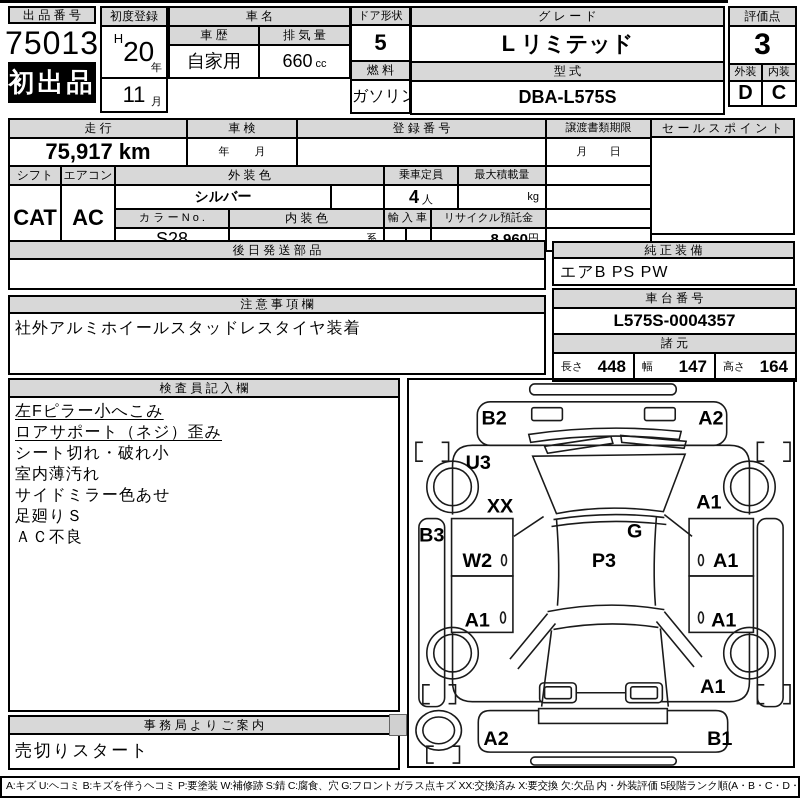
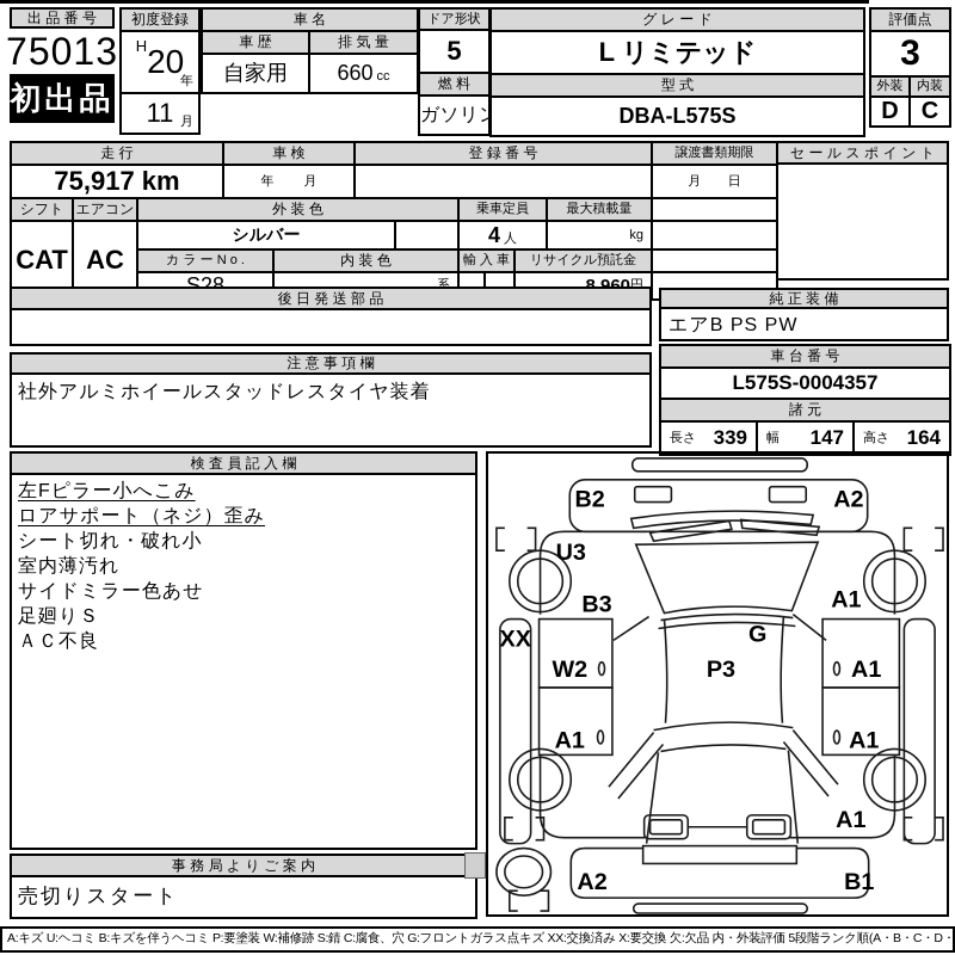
  出 品 番 号
  75013
  初出品
  初度登録
  H20年
  11 月
  車 名
  車 歴	排 気 量
  自家用	660 cc
  ドア形状
  5
  燃 料
  ガソリン
  グ レ ー ド
  L リミテッド
  型 式
  DBA-L575S
  評価点
  3
  外装	内装
  D	C
  走 行	車 検	登 録 番 号	譲渡書類期限
  75,917 km	年 月		月 日
  シフト	エアコン	外 装 色	乗車定員	最大積載量
  CAT	AC	シルバー		4 人	kg
  カ ラ ー N o .	内 装 色	輸 入 車	リサイクル預託金
  セ ー ル ス ポ イ ン ト
  後 日 発 送 部 品
  純 正 装 備
  エアB PS PW
  注 意 事 項 欄
  社外アルミホイールスタッドレスタイヤ装着
  車 台 番 号
  L575S-0004357
  諸 元
- 長さ 448	幅 147	高さ 164
+ 長さ 339	幅 147	高さ 164
  検 査 員 記 入 欄
  左Fピラー小へこみ
  ロアサポート（ネジ）歪み
  シート切れ・破れ小
  室内薄汚れ
  サイドミラー色あせ
  足廻りＳ
  ＡＣ不良
  事 務 局 よ り ご 案 内
  売切りスタート
  B2
  A2
  U3
- XX
+ B3
  A1
- B3
+ XX
  W2
  G
  P3
  A1
  A1
  A1
  A1
  A2
  B1
  A:キズ U:ヘコミ B:キズを伴うヘコミ P:要塗装 W:補修跡 S:錆 C:腐食、穴 G:フロントガラス点キズ XX:交換済み X:要交換 欠:欠品 内・外装評価 5段階ランク順(A・B・C・D・
